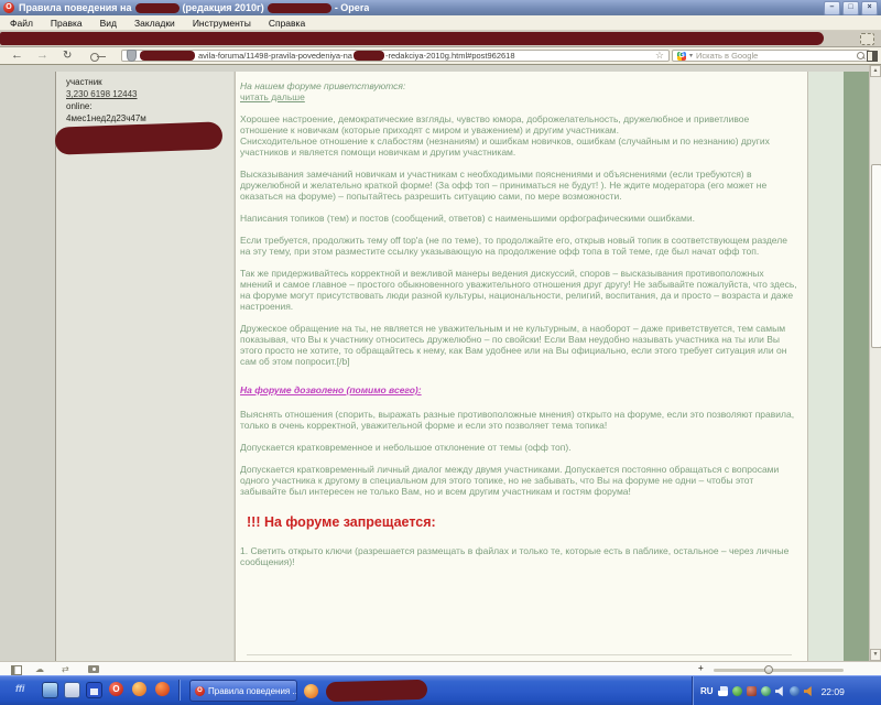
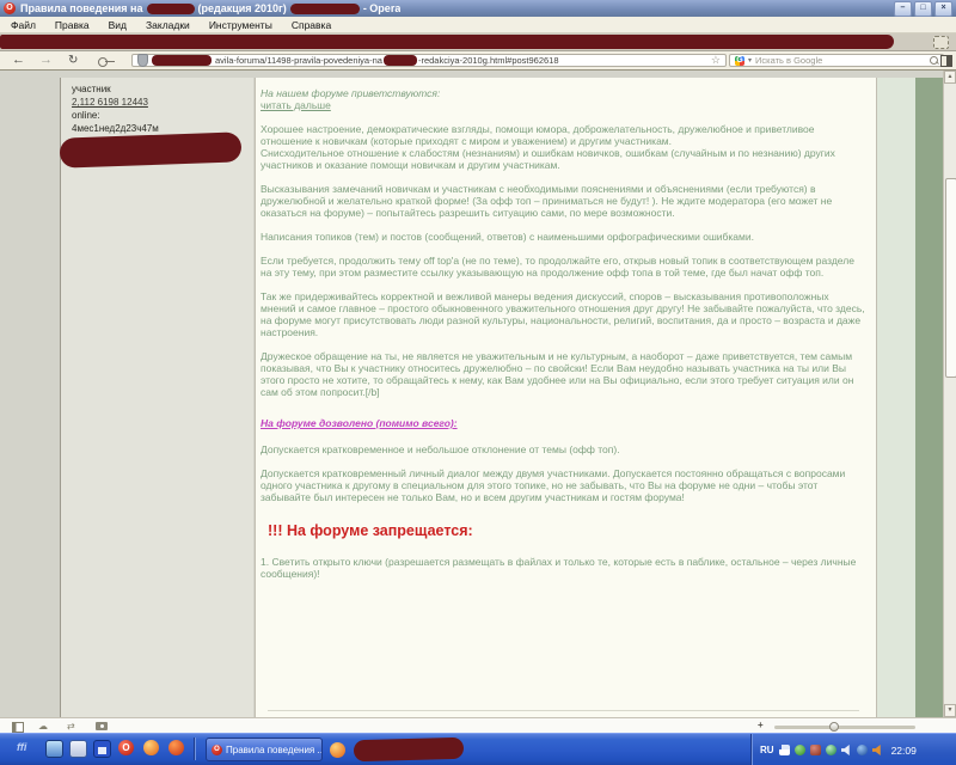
  Правила поведения на
  (редакция 2010г)
  - Opera
  Файл
  Правка
  Вид
  Закладки
  Инструменты
  Справка
  ←
  →
  ↻
  avila-foruma/11498-pravila-povedeniya-na
  -redakciya-2010g.html#post962618
  ☆
  Искать в Google
  участник
- 3,230 6198 12443
+ 2,112 6198 12443
  online:
  4мес1нед2д23ч47м
  На нашем форуме приветствуются:
  читать дальше
- Хорошее настроение, демократические взгляды, чувство юмора, доброжелательность, дружелюбное и приветливое отношение к новичкам (которые приходят с миром и уважением) и другим участникам.
+ Хорошее настроение, демократические взгляды, помощи юмора, доброжелательность, дружелюбное и приветливое отношение к новичкам (которые приходят с миром и уважением) и другим участникам.
- Снисходительное отношение к слабостям (незнаниям) и ошибкам новичков, ошибкам (случайным и по незнанию) других участников и является помощи новичкам и другим участникам.
+ Снисходительное отношение к слабостям (незнаниям) и ошибкам новичков, ошибкам (случайным и по незнанию) других участников и оказание помощи новичкам и другим участникам.
  Высказывания замечаний новичкам и участникам с необходимыми пояснениями и объяснениями (если требуются) в дружелюбной и желательно краткой форме! (За офф топ – приниматься не будут! ). Не ждите модератора (его может не оказаться на форуме) – попытайтесь разрешить ситуацию сами, по мере возможности.
  Написания топиков (тем) и постов (сообщений, ответов) с наименьшими орфографическими ошибками.
  Если требуется, продолжить тему off top'a (не по теме), то продолжайте его, открыв новый топик в соответствующем разделе на эту тему, при этом разместите ссылку указывающую на продолжение офф топа в той теме, где был начат офф топ.
  Так же придерживайтесь корректной и вежливой манеры ведения дискуссий, споров – высказывания противоположных мнений и самое главное – простого обыкновенного уважительного отношения друг другу! Не забывайте пожалуйста, что здесь, на форуме могут присутствовать люди разной культуры, национальности, религий, воспитания, да и просто – возраста и даже настроения.
  Дружеское обращение на ты, не является не уважительным и не культурным, а наоборот – даже приветствуется, тем самым показывая, что Вы к участнику относитесь дружелюбно – по свойски! Если Вам неудобно называть участника на ты или Вы этого просто не хотите, то обращайтесь к нему, как Вам удобнее или на Вы официально, если этого требует ситуация или он сам об этом попросит.[/b]
  На форуме дозволено (помимо всего):
- Выяснять отношения (спорить, выражать разные противоположные мнения) открыто на форуме, если это позволяют правила, только в очень корректной, уважительной форме и если это позволяет тема топика!
  Допускается кратковременное и небольшое отклонение от темы (офф топ).
  Допускается кратковременный личный диалог между двумя участниками. Допускается постоянно обращаться с вопросами одного участника к другому в специальном для этого топике, но не забывать, что Вы на форуме не одни – чтобы этот забывайте был интересен не только Вам, но и всем другим участникам и гостям форума!
  !!! На форуме запрещается:
  1. Светить открыто ключи (разрешается размещать в файлах и только те, которые есть в паблике, остальное – через личные сообщения)!
  ☁
  ⇄
  +
  ffi
  O
  Правила поведения ..
  RU
  22:09
